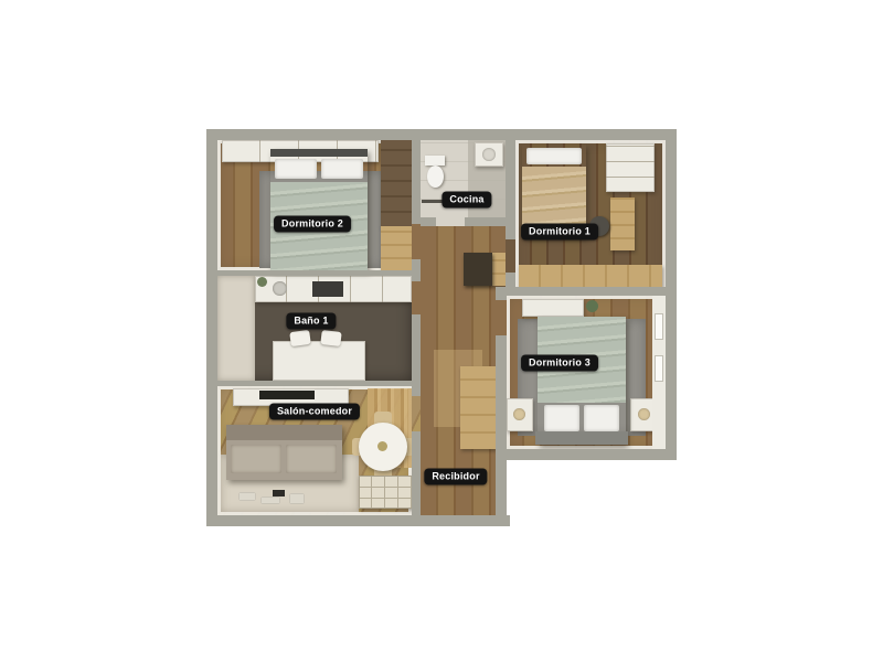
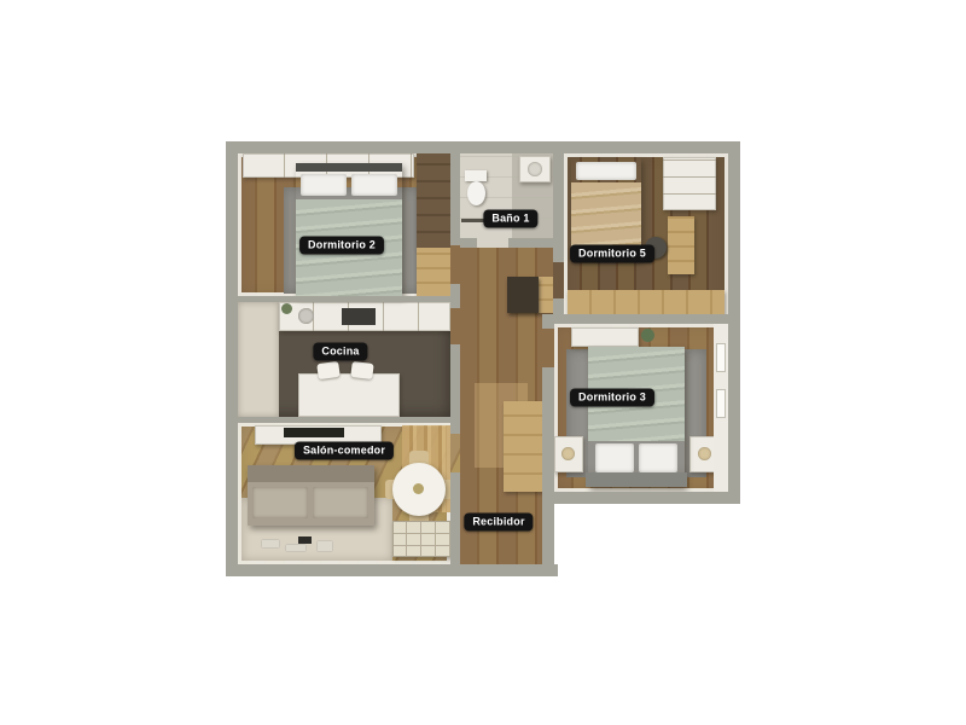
  Dormitorio 2
- Cocina
+ Baño 1
- Dormitorio 1
+ Dormitorio 5
- Baño 1
+ Cocina
  Dormitorio 3
  Salón-comedor
  Recibidor
